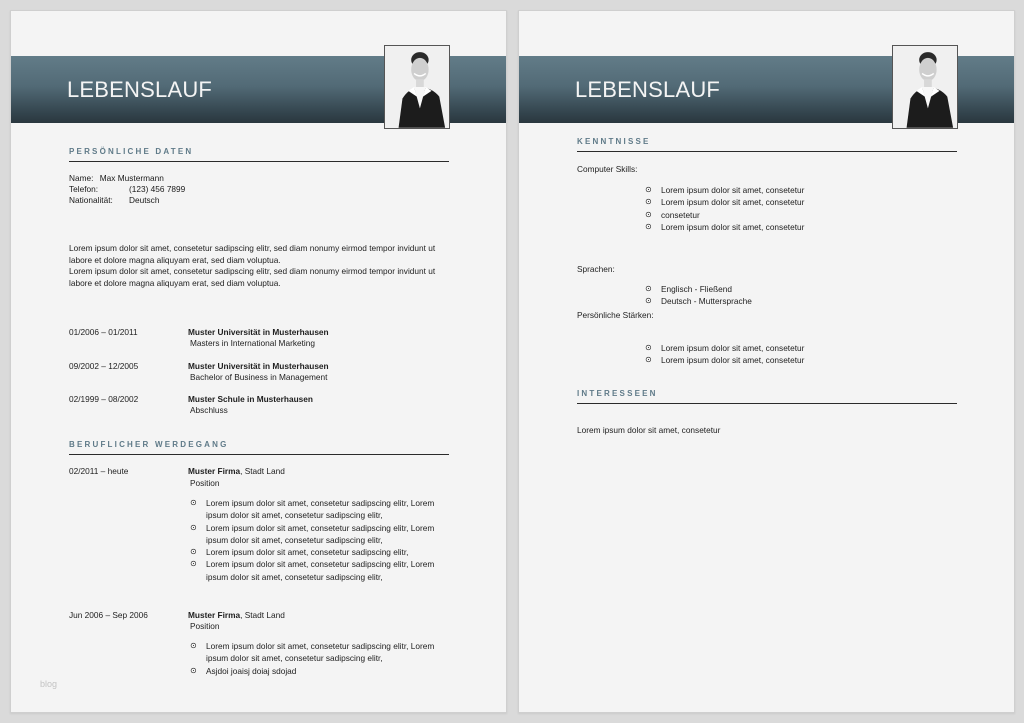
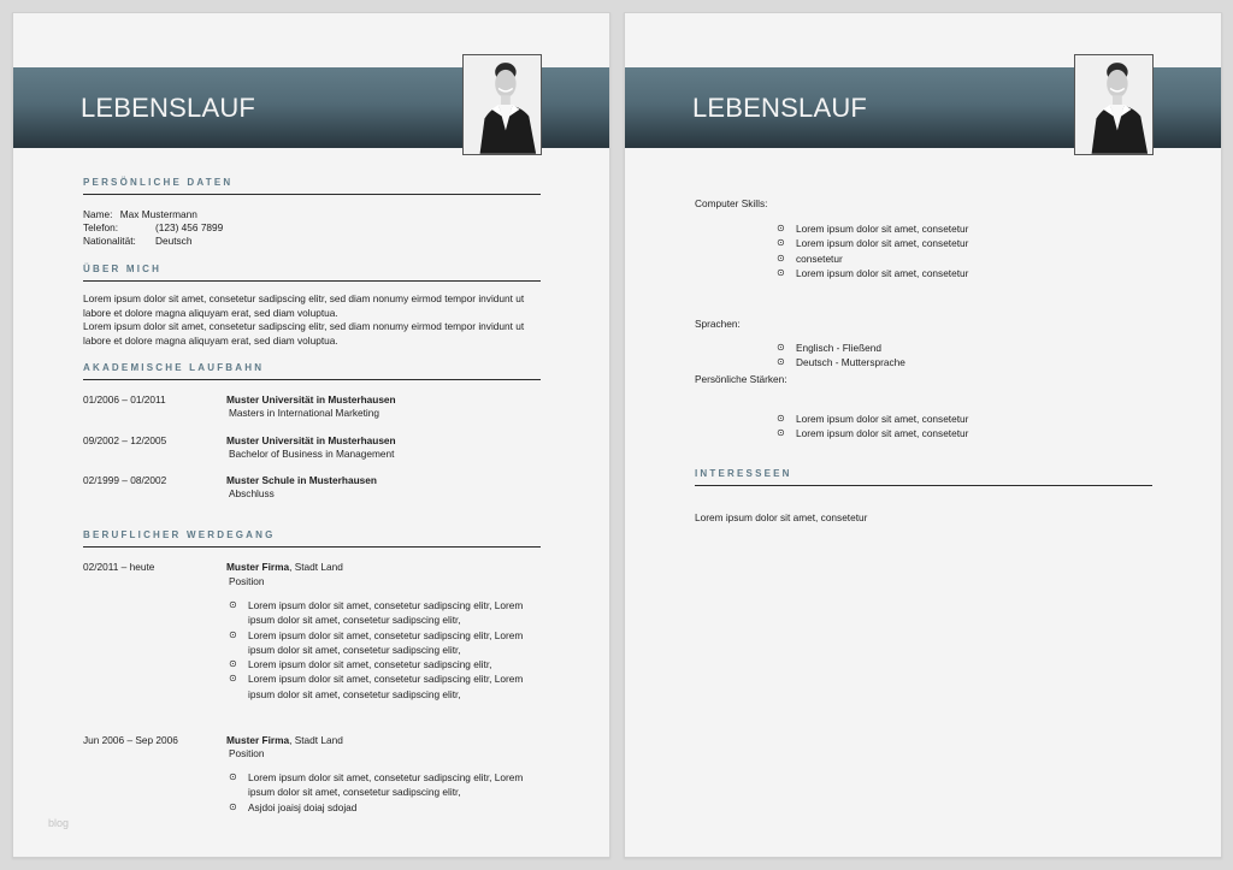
  LEBENSLAUF
  PERSÖNLICHE DATEN
  Name: Max Mustermann
  Telefon:
  (123) 456 7899
  Nationalität:
  Deutsch
+ ÜBER MICH
  Lorem ipsum dolor sit amet, consetetur sadipscing elitr, sed diam nonumy eirmod tempor invidunt ut
  labore et dolore magna aliquyam erat, sed diam voluptua.
  Lorem ipsum dolor sit amet, consetetur sadipscing elitr, sed diam nonumy eirmod tempor invidunt ut
  labore et dolore magna aliquyam erat, sed diam voluptua.
+ AKADEMISCHE LAUFBAHN
  01/2006 – 01/2011
  Muster Universität in Musterhausen
  Masters in International Marketing
  09/2002 – 12/2005
  Muster Universität in Musterhausen
  Bachelor of Business in Management
  02/1999 – 08/2002
  Muster Schule in Musterhausen
  Abschluss
  BERUFLICHER WERDEGANG
  02/2011 – heute
  Muster Firma, Stadt Land
  Position
  ⊙
  Lorem ipsum dolor sit amet, consetetur sadipscing elitr, Lorem
  ipsum dolor sit amet, consetetur sadipscing elitr,
  ⊙
  Lorem ipsum dolor sit amet, consetetur sadipscing elitr, Lorem
  ipsum dolor sit amet, consetetur sadipscing elitr,
  ⊙
  Lorem ipsum dolor sit amet, consetetur sadipscing elitr,
  ⊙
  Lorem ipsum dolor sit amet, consetetur sadipscing elitr, Lorem
  ipsum dolor sit amet, consetetur sadipscing elitr,
  Jun 2006 – Sep 2006
  Muster Firma, Stadt Land
  Position
  ⊙
  Lorem ipsum dolor sit amet, consetetur sadipscing elitr, Lorem
  ipsum dolor sit amet, consetetur sadipscing elitr,
  ⊙
  Asjdoi joaisj doiaj sdojad
  blog
  LEBENSLAUF
- KENNTNISSE
  Computer Skills:
  ⊙
  Lorem ipsum dolor sit amet, consetetur
  ⊙
  Lorem ipsum dolor sit amet, consetetur
  ⊙
  consetetur
  ⊙
  Lorem ipsum dolor sit amet, consetetur
  Sprachen:
  ⊙
  Englisch - Fließend
  ⊙
  Deutsch - Muttersprache
  Persönliche Stärken:
  ⊙
  Lorem ipsum dolor sit amet, consetetur
  ⊙
  Lorem ipsum dolor sit amet, consetetur
  INTERESSEEN
  Lorem ipsum dolor sit amet, consetetur
